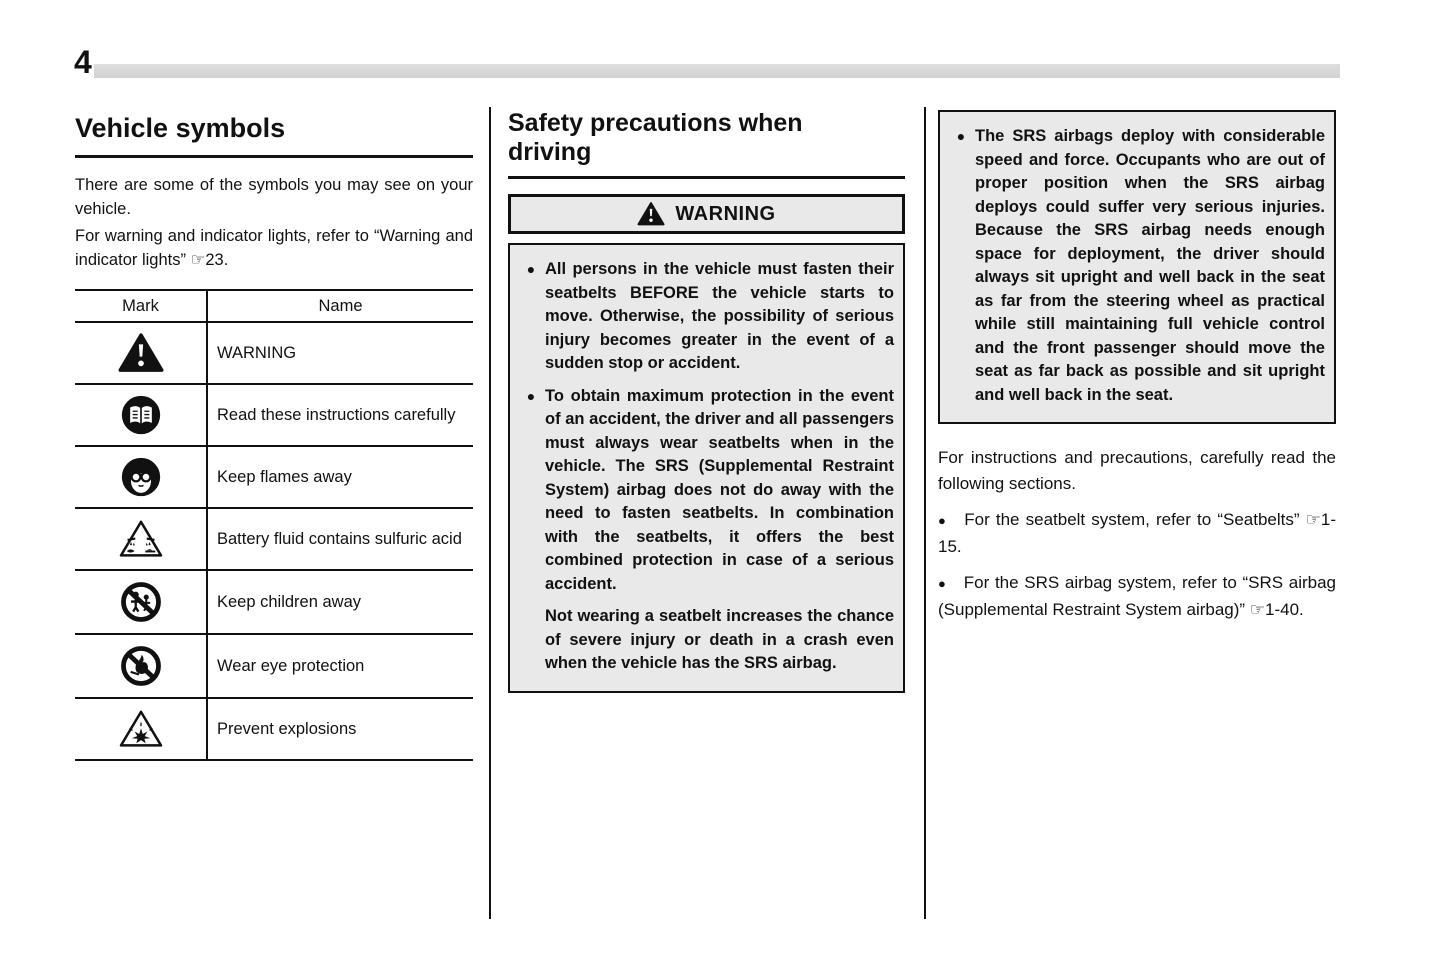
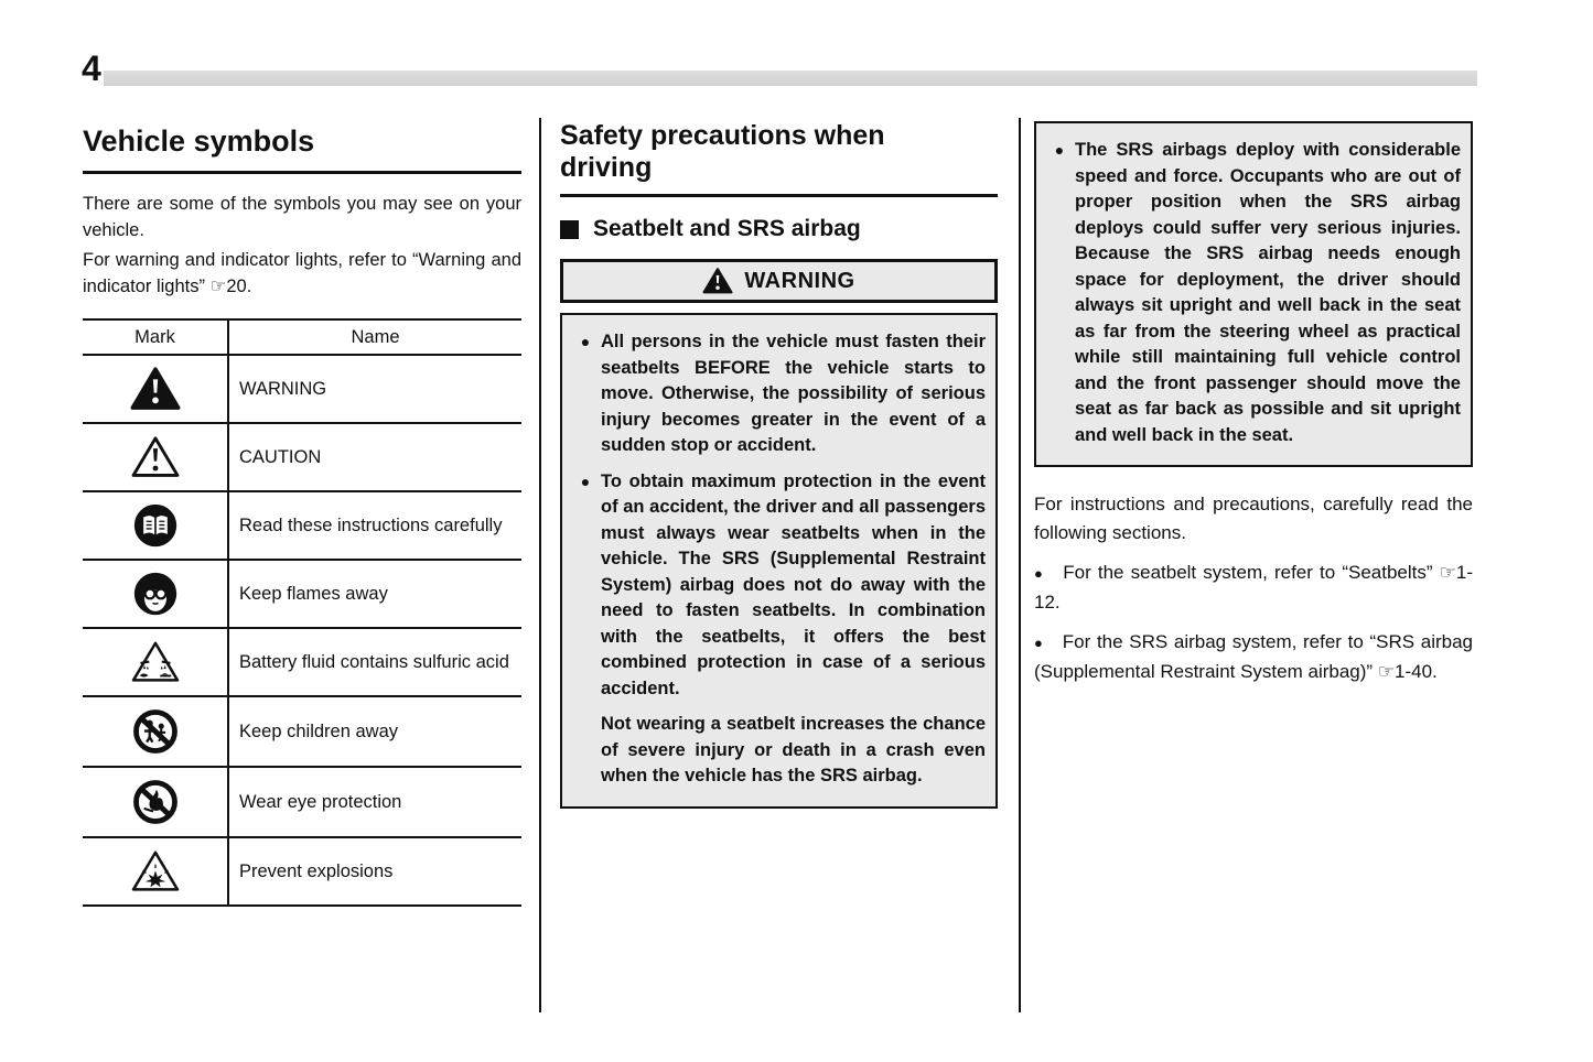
  4
  Vehicle symbols
  There are some of the symbols you may see on your vehicle.
- For warning and indicator lights, refer to “Warning and indicator lights” ☞23.
+ For warning and indicator lights, refer to “Warning and indicator lights” ☞20.
  Mark	Name
  	WARNING
+ 	CAUTION
  	Read these instructions carefully
  	Keep flames away
  	Battery fluid contains sulfuric acid
  	Keep children away
  	Wear eye protection
  	Prevent explosions
  Safety precautions when
  driving
+ Seatbelt and SRS airbag
  WARNING
  ●
  All persons in the vehicle must fasten their seatbelts BEFORE the vehicle starts to move. Otherwise, the possibility of serious injury becomes greater in the event of a sudden stop or accident.
  ●
  To obtain maximum protection in the event of an accident, the driver and all passengers must always wear seatbelts when in the vehicle. The SRS (Supplemental Restraint System) airbag does not do away with the need to fasten seatbelts. In combination with the seatbelts, it offers the best combined protection in case of a serious accident.
  Not wearing a seatbelt increases the chance of severe injury or death in a crash even when the vehicle has the SRS airbag.
  ●
  The SRS airbags deploy with considerable speed and force. Occupants who are out of proper position when the SRS airbag deploys could suffer very serious injuries. Because the SRS airbag needs enough space for deployment, the driver should always sit upright and well back in the seat as far from the steering wheel as practical while still maintaining full vehicle control and the front passenger should move the seat as far back as possible and sit upright and well back in the seat.
  For instructions and precautions, carefully read the following sections.
- ● For the seatbelt system, refer to “Seatbelts” ☞1-15.
+ ● For the seatbelt system, refer to “Seatbelts” ☞1-12.
  ● For the SRS airbag system, refer to “SRS airbag (Supplemental Restraint System airbag)” ☞1-40.
